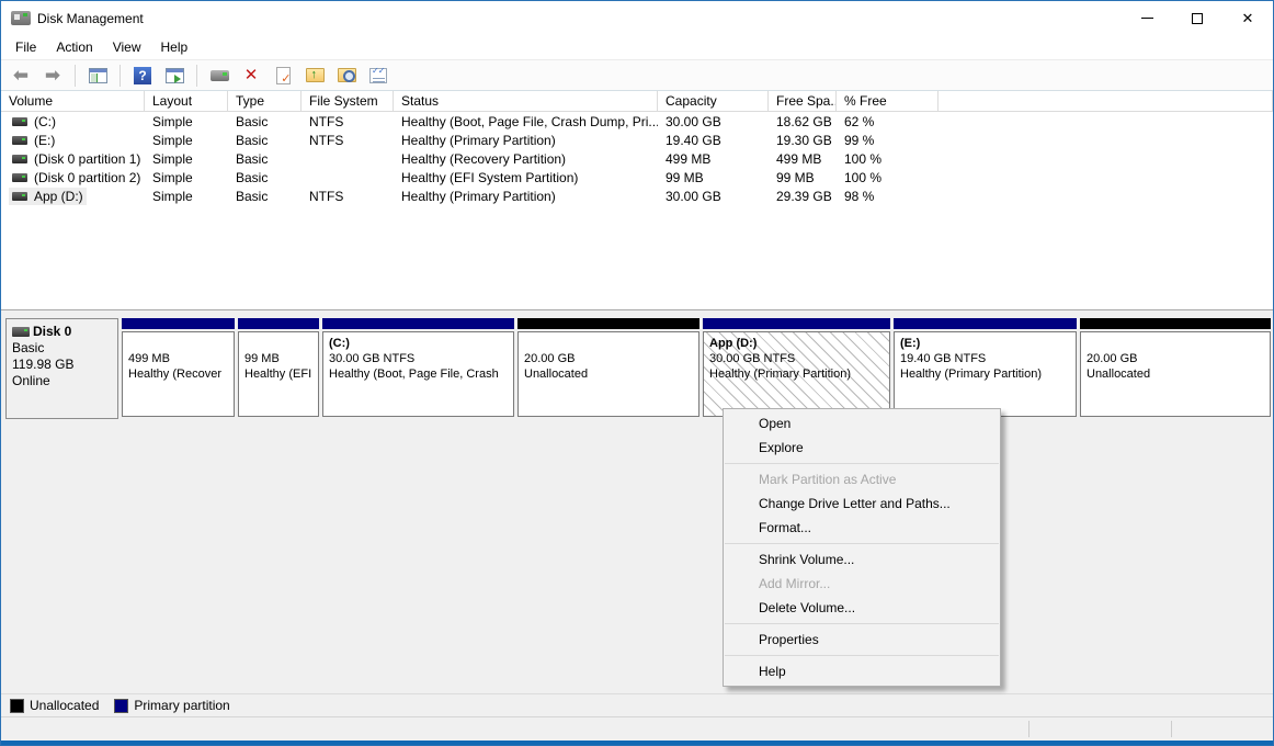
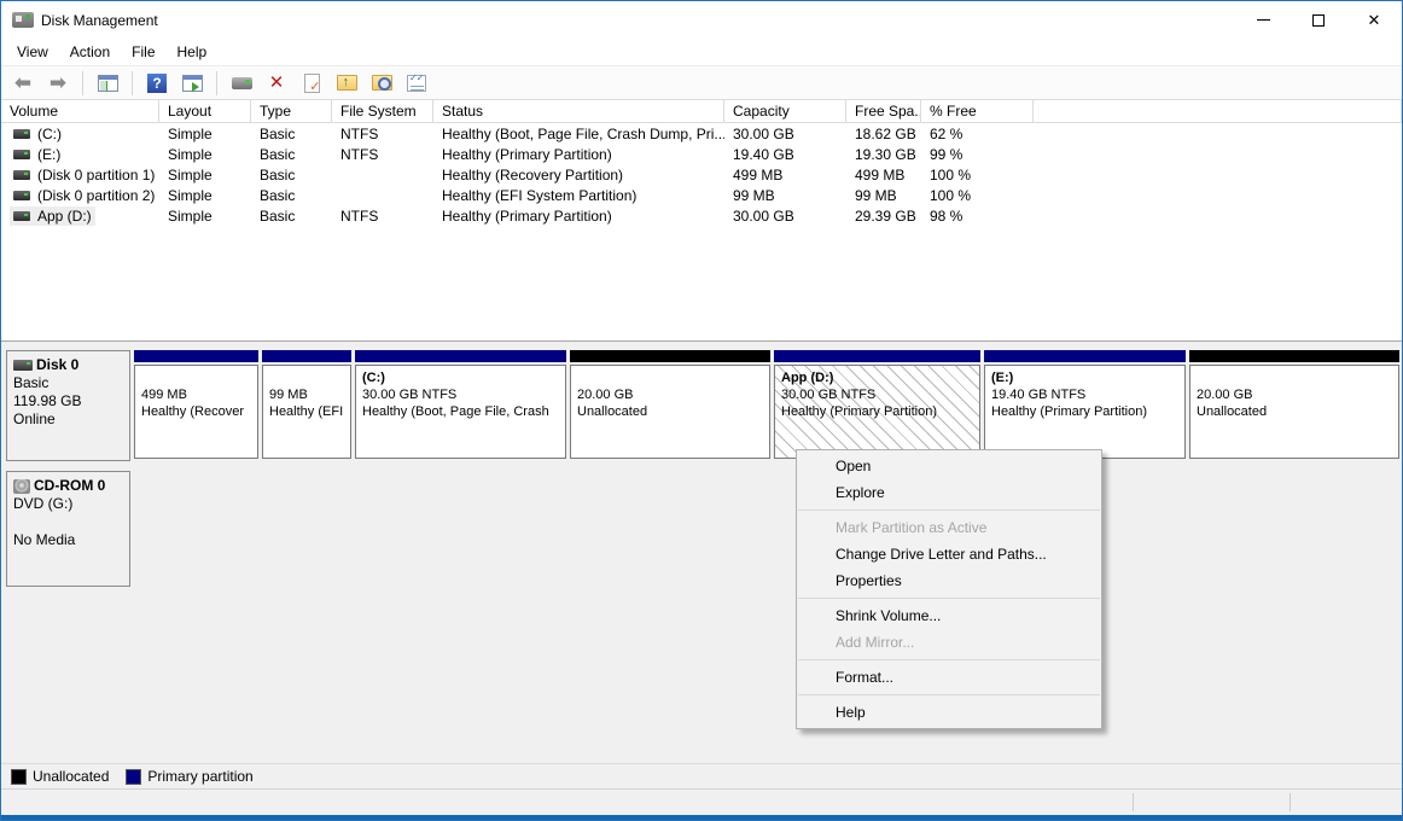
  Disk Management
  ✕
- File
+ View
  Action
- View
+ File
  Help
  ⬅
  ➡
  ?
  ✕
  Volume
  Layout
  Type
  File System
  Status
  Capacity
  Free Spa..
  % Free
  (C:)
  Simple
  Basic
  NTFS
  Healthy (Boot, Page File, Crash Dump, Pri...
  30.00 GB
  18.62 GB
  62 %
  (E:)
  Simple
  Basic
  NTFS
  Healthy (Primary Partition)
  19.40 GB
  19.30 GB
  99 %
  (Disk 0 partition 1)
  Simple
  Basic
  Healthy (Recovery Partition)
  499 MB
  499 MB
  100 %
  (Disk 0 partition 2)
  Simple
  Basic
  Healthy (EFI System Partition)
  99 MB
  99 MB
  100 %
  App (D:)
  Simple
  Basic
  NTFS
  Healthy (Primary Partition)
  30.00 GB
  29.39 GB
  98 %
  Disk 0
  Basic
  119.98 GB
  Online
  499 MB
  Healthy (Recover
  99 MB
  Healthy (EFI
  (C:)
  30.00 GB NTFS
  Healthy (Boot, Page File, Crash
  20.00 GB
  Unallocated
  App (D:)
  30.00 GB NTFS
  Healthy (Primary Partition)
  (E:)
  19.40 GB NTFS
  Healthy (Primary Partition)
  20.00 GB
  Unallocated
+ CD-ROM 0
+ DVD (G:)
+ No Media
  Unallocated
  Primary partition
  Open
  Explore
  Mark Partition as Active
  Change Drive Letter and Paths...
- Format...
+ Properties
  Shrink Volume...
  Add Mirror...
- Delete Volume...
- Properties
+ Format...
  Help
